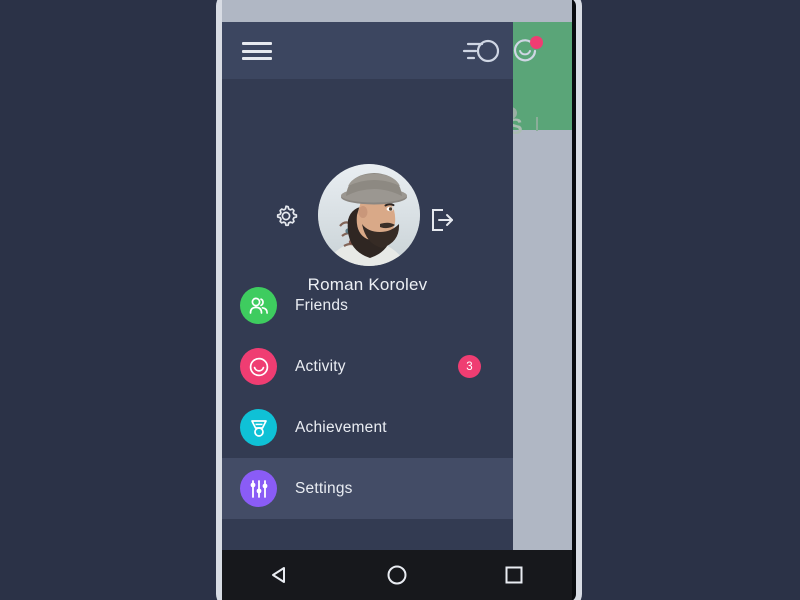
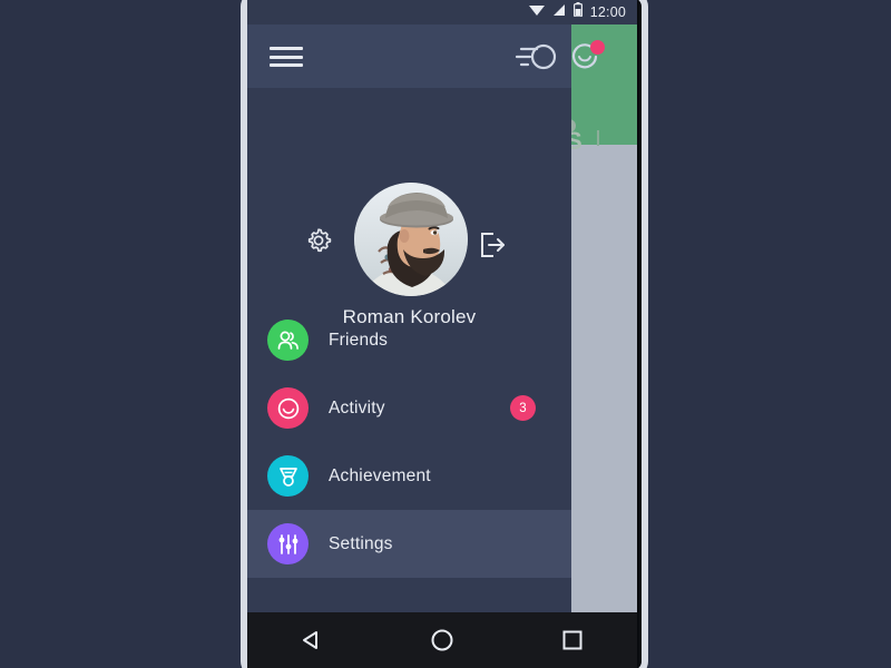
  S
+ 12:00
  Roman Korolev
  Friends
  Activity
  3
  Achievement
  Settings
